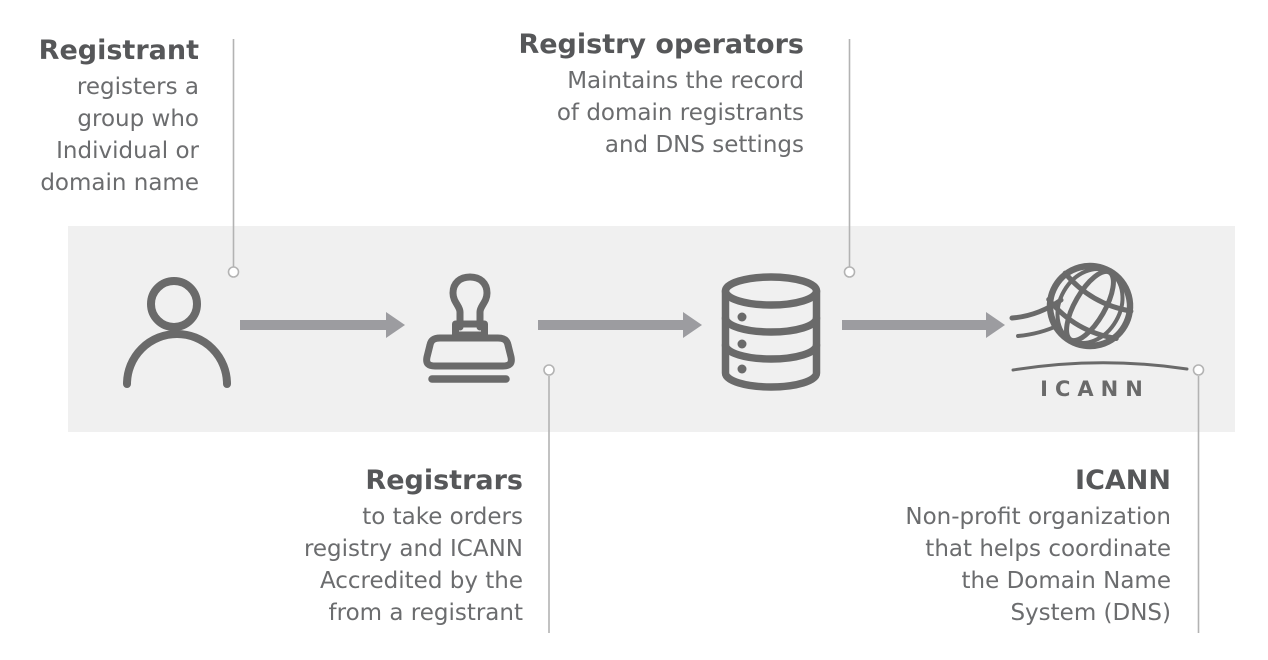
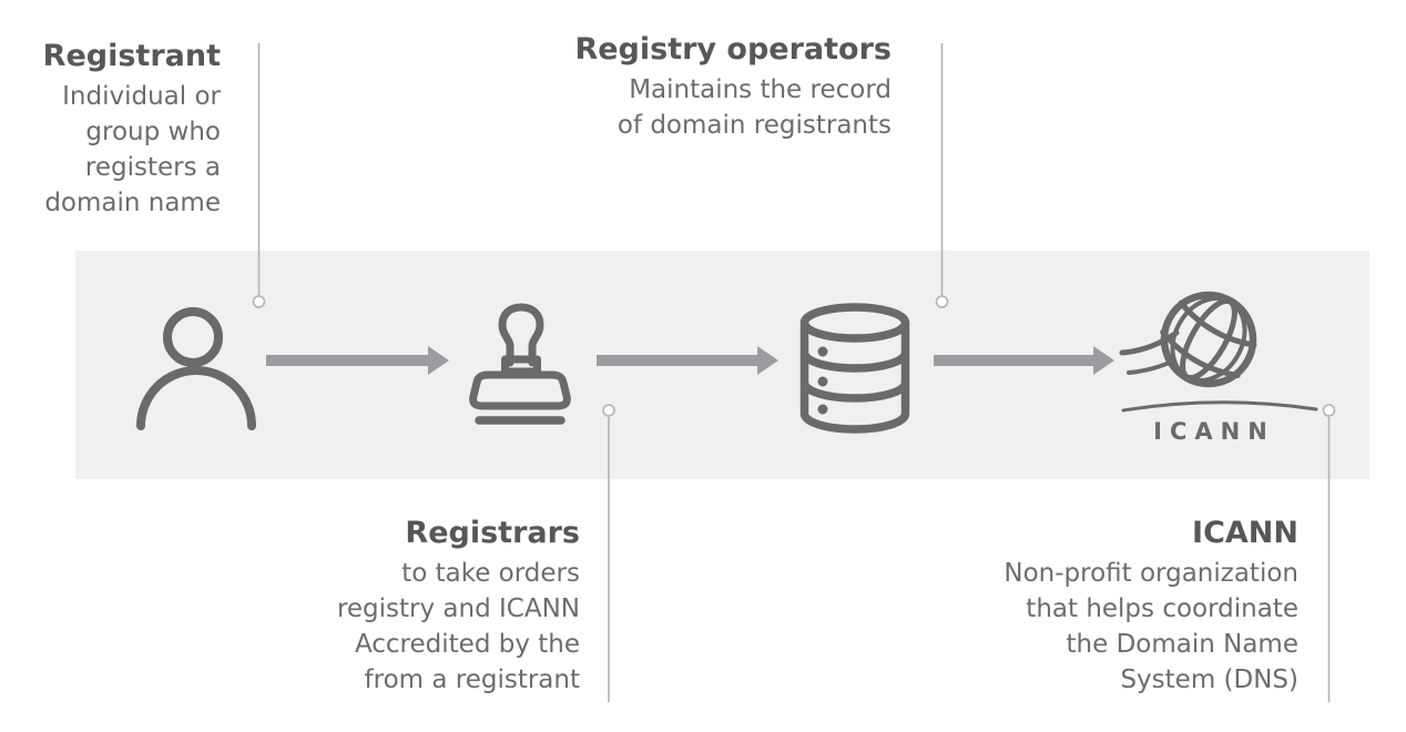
  ICANN
  Registrant
- registers a
+ Individual or
  group who
- Individual or
+ registers a
  domain name
  Registry operators
  Maintains the record
  of domain registrants
- and DNS settings
  Registrars
  to take orders
  registry and ICANN
  Accredited by the
  from a registrant
  ICANN
  Non-profit organization
  that helps coordinate
  the Domain Name
  System (DNS)
